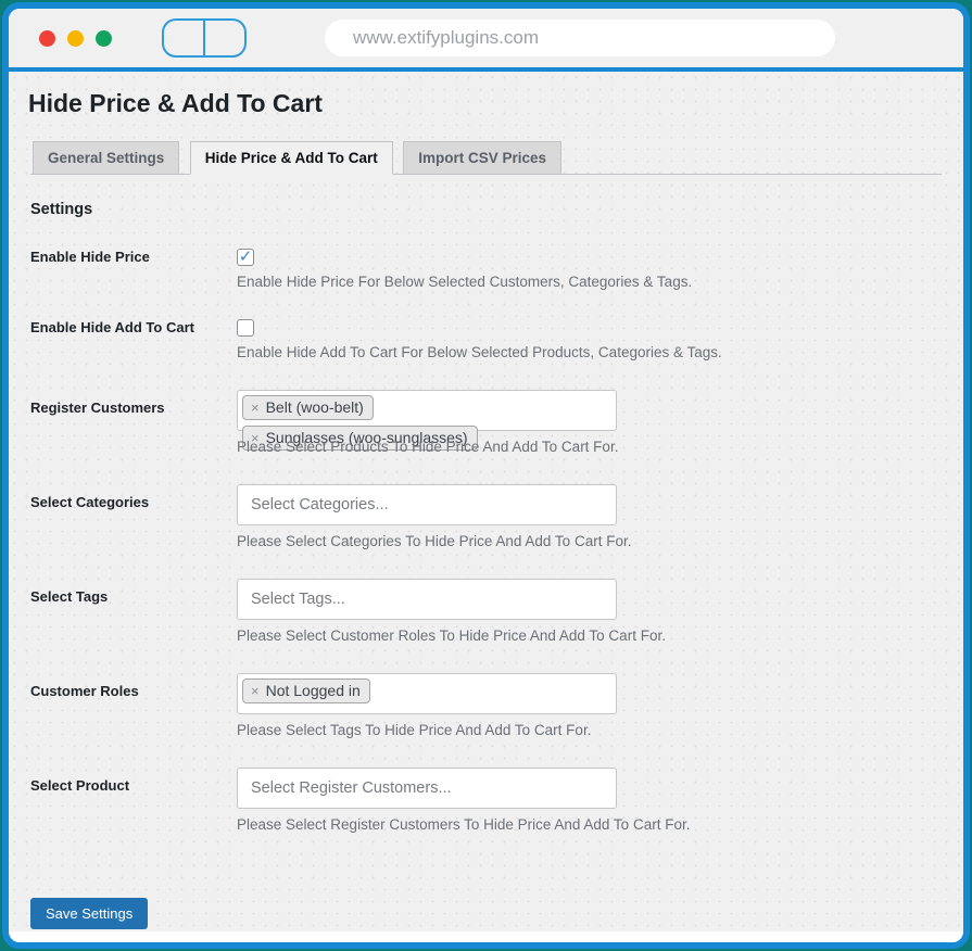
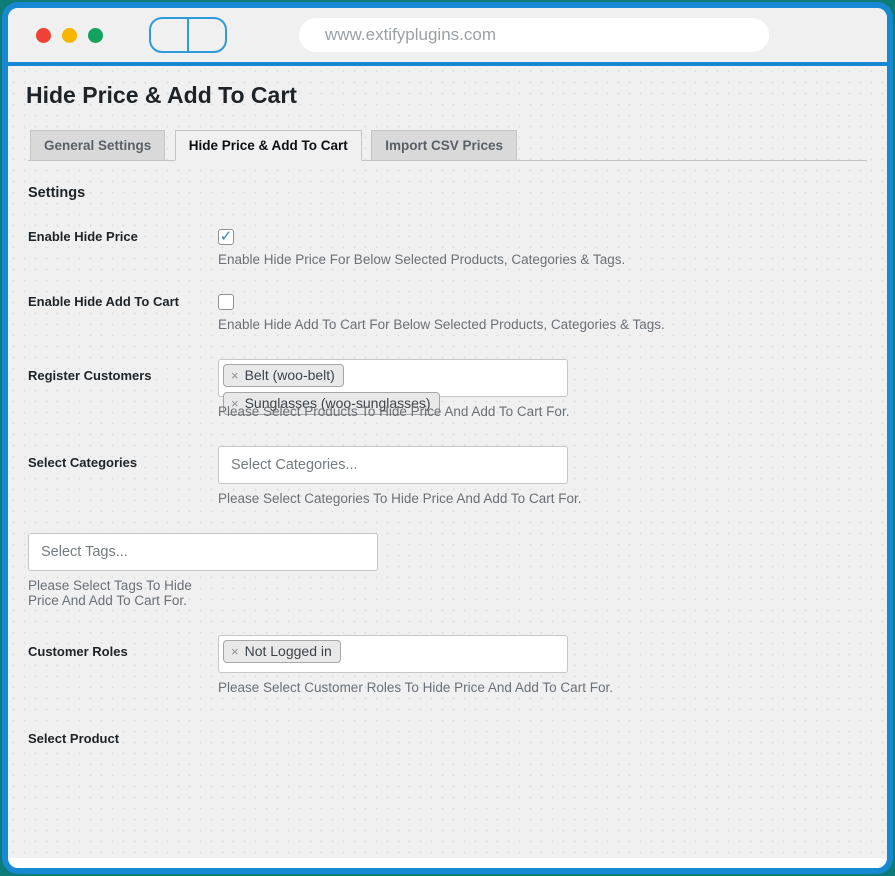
  www.extifyplugins.com
  Hide Price & Add To Cart
  General Settings Hide Price & Add To Cart Import CSV Prices
  Settings
  Enable Hide Price
  ✓
- Enable Hide Price For Below Selected Customers, Categories & Tags.
+ Enable Hide Price For Below Selected Products, Categories & Tags.
  Enable Hide Add To Cart
  Enable Hide Add To Cart For Below Selected Products, Categories & Tags.
  Register Customers
  ×
  Belt (woo-belt)
  ×
  Sunglasses (woo-sunglasses)
  Please Select Products To Hide Price And Add To Cart For.
  Select Categories
  Select Categories...
  Please Select Categories To Hide Price And Add To Cart For.
- Select Tags
  Select Tags...
- Please Select Customer Roles To Hide Price And Add To Cart For.
+ Please Select Tags To Hide Price And Add To Cart For.
  Customer Roles
  ×
  Not Logged in
- Please Select Tags To Hide Price And Add To Cart For.
+ Please Select Customer Roles To Hide Price And Add To Cart For.
  Select Product
- Select Register Customers...
- Please Select Register Customers To Hide Price And Add To Cart For.
- Save Settings
